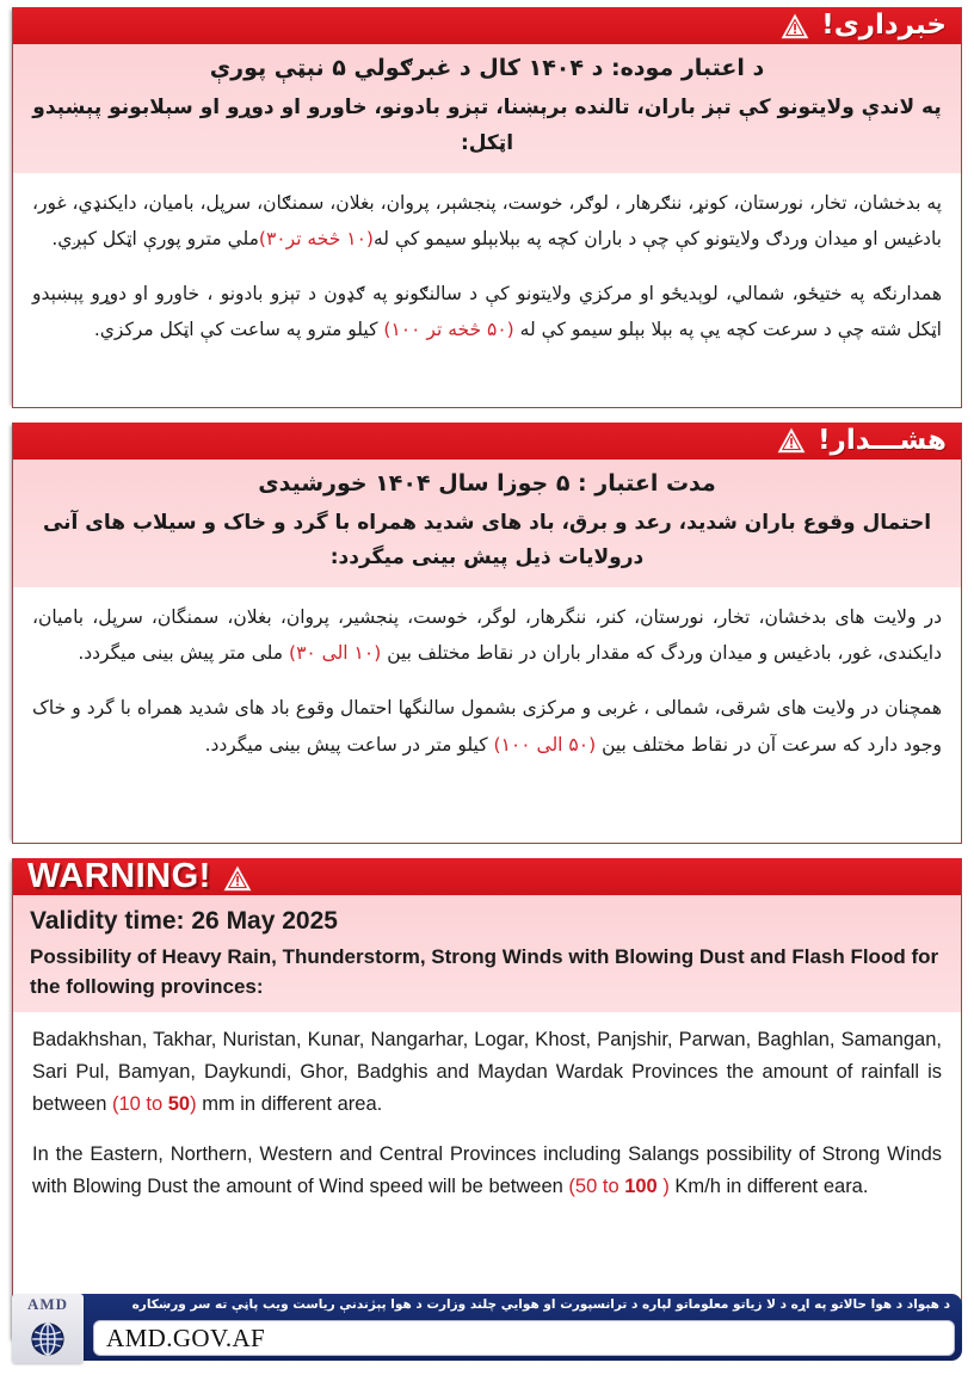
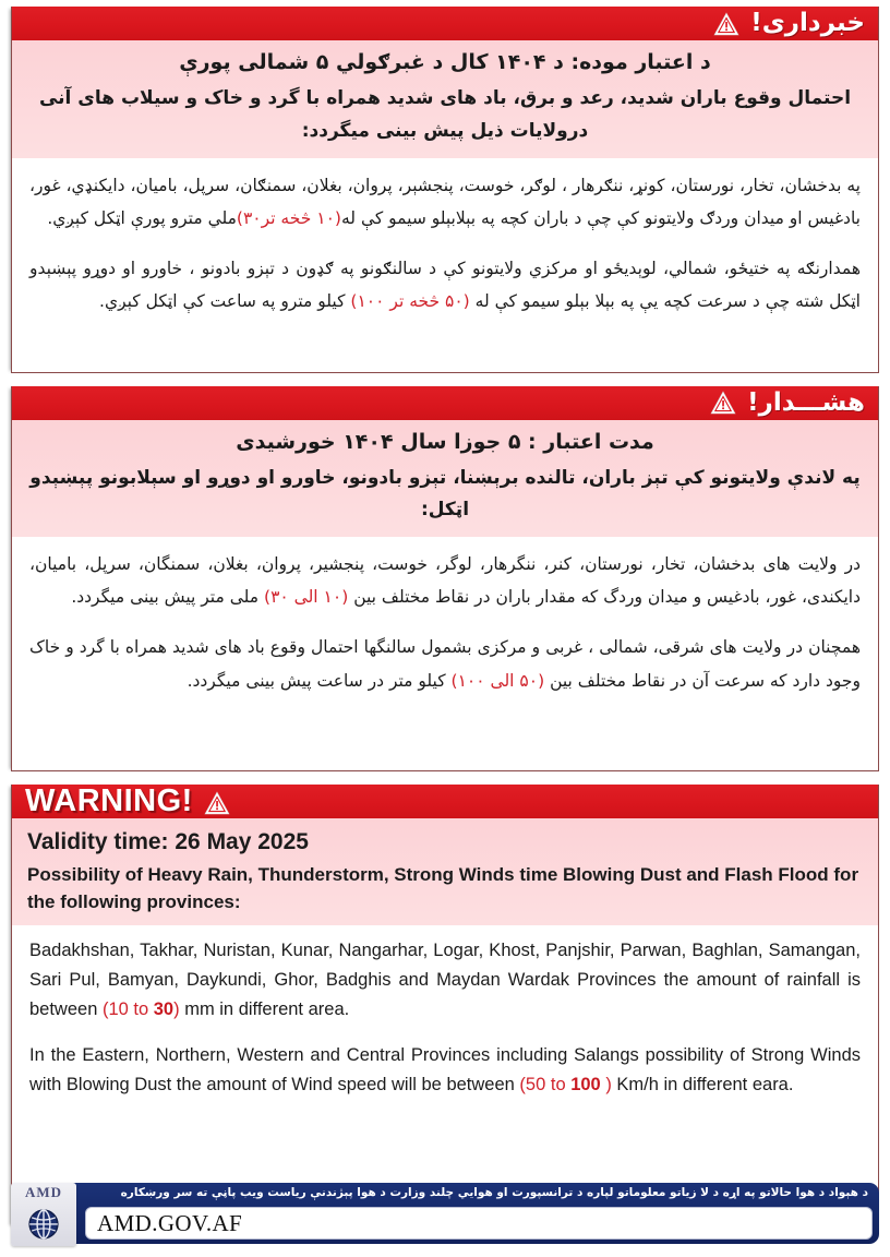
  خبرداری!
- د اعتبار موده: د ۱۴۰۴ کال د غبرګولي ۵ نېټې پورې
+ د اعتبار موده: د ۱۴۰۴ کال د غبرګولي ۵ شمالی پورې
- په لاندې ولایتونو کې تېز باران، تالنده برېښنا، تېزو بادونو، خاورو او دوړو او سېلابونو پېښېدو اټکل:
+ احتمال وقوع باران شدید، رعد و برق، باد های شدید همراه با گرد و خاک و سیلاب های آنی درولایات ذیل پیش بینی میگردد:
  په بدخشان، تخار، نورستان، کونړ، ننګرهار ، لوګر، خوست، پنجشېر، پروان، بغلان، سمنګان، سرپل، بامیان، دایکنډي، غور، بادغیس او میدان وردګ ولایتونو کې چې د باران کچه په بېلابېلو سیمو کې له(۱۰ څخه تر۳۰)ملي مترو پورې اټکل کېږي.
- همدارنګه په ختیځو، شمالي، لوېدیځو او مرکزي ولایتونو کې د سالنګونو په ګډون د تېزو بادونو ، خاورو او دوړو پېښېدو اټکل شته چې د سرعت کچه یې په بېلا بېلو سیمو کې له (۵۰ څخه تر ۱۰۰) کیلو مترو په ساعت کې اټکل مرکزي.
+ همدارنګه په ختیځو، شمالي، لوېدیځو او مرکزي ولایتونو کې د سالنګونو په ګډون د تېزو بادونو ، خاورو او دوړو پېښېدو اټکل شته چې د سرعت کچه یې په بېلا بېلو سیمو کې له (۵۰ څخه تر ۱۰۰) کیلو مترو په ساعت کې اټکل کېږي.
  هشـــدار!
  مدت اعتبار : ۵ جوزا سال ۱۴۰۴ خورشیدی
- احتمال وقوع باران شدید، رعد و برق، باد های شدید همراه با گرد و خاک و سیلاب های آنی درولایات ذیل پیش بینی میگردد:
+ په لاندې ولایتونو کې تېز باران، تالنده برېښنا، تېزو بادونو، خاورو او دوړو او سېلابونو پېښېدو اټکل:
  در ولایت های بدخشان، تخار، نورستان، کنر، ننگرهار، لوگر، خوست، پنجشیر، پروان، بغلان، سمنگان، سرپل، بامیان، دایکندی، غور، بادغیس و میدان وردگ که مقدار باران در نقاط مختلف بین (۱۰ الی ۳۰) ملی متر پیش بینی میگردد.
  همچنان در ولایت های شرقی، شمالی ، غربی و مرکزی بشمول سالنگها احتمال وقوع باد های شدید همراه با گرد و خاک وجود دارد که سرعت آن در نقاط مختلف بین (۵۰ الی ۱۰۰) کیلو متر در ساعت پیش بینی میگردد.
  WARNING!
  Validity time: 26 May 2025
- Possibility of Heavy Rain, Thunderstorm, Strong Winds with Blowing Dust and Flash Flood for the following provinces:
+ Possibility of Heavy Rain, Thunderstorm, Strong Winds time Blowing Dust and Flash Flood for the following provinces:
- Badakhshan, Takhar, Nuristan, Kunar, Nangarhar, Logar, Khost, Panjshir, Parwan, Baghlan, Samangan, Sari Pul, Bamyan, Daykundi, Ghor, Badghis and Maydan Wardak Provinces the amount of rainfall is between (10 to 50) mm in different area.
+ Badakhshan, Takhar, Nuristan, Kunar, Nangarhar, Logar, Khost, Panjshir, Parwan, Baghlan, Samangan, Sari Pul, Bamyan, Daykundi, Ghor, Badghis and Maydan Wardak Provinces the amount of rainfall is between (10 to 30) mm in different area.
  In the Eastern, Northern, Western and Central Provinces including Salangs possibility of Strong Winds with Blowing Dust the amount of Wind speed will be between (50 to 100 ) Km/h in different eara.
  د هېواد د هوا حالاتو په اړه د لا زیاتو معلوماتو لپاره د ترانسپورت او هوایي چلند وزارت د هوا پېژندنې ریاست ویب پاڼې ته سر ورښکاره
  AMD.GOV.AF
  AMD
